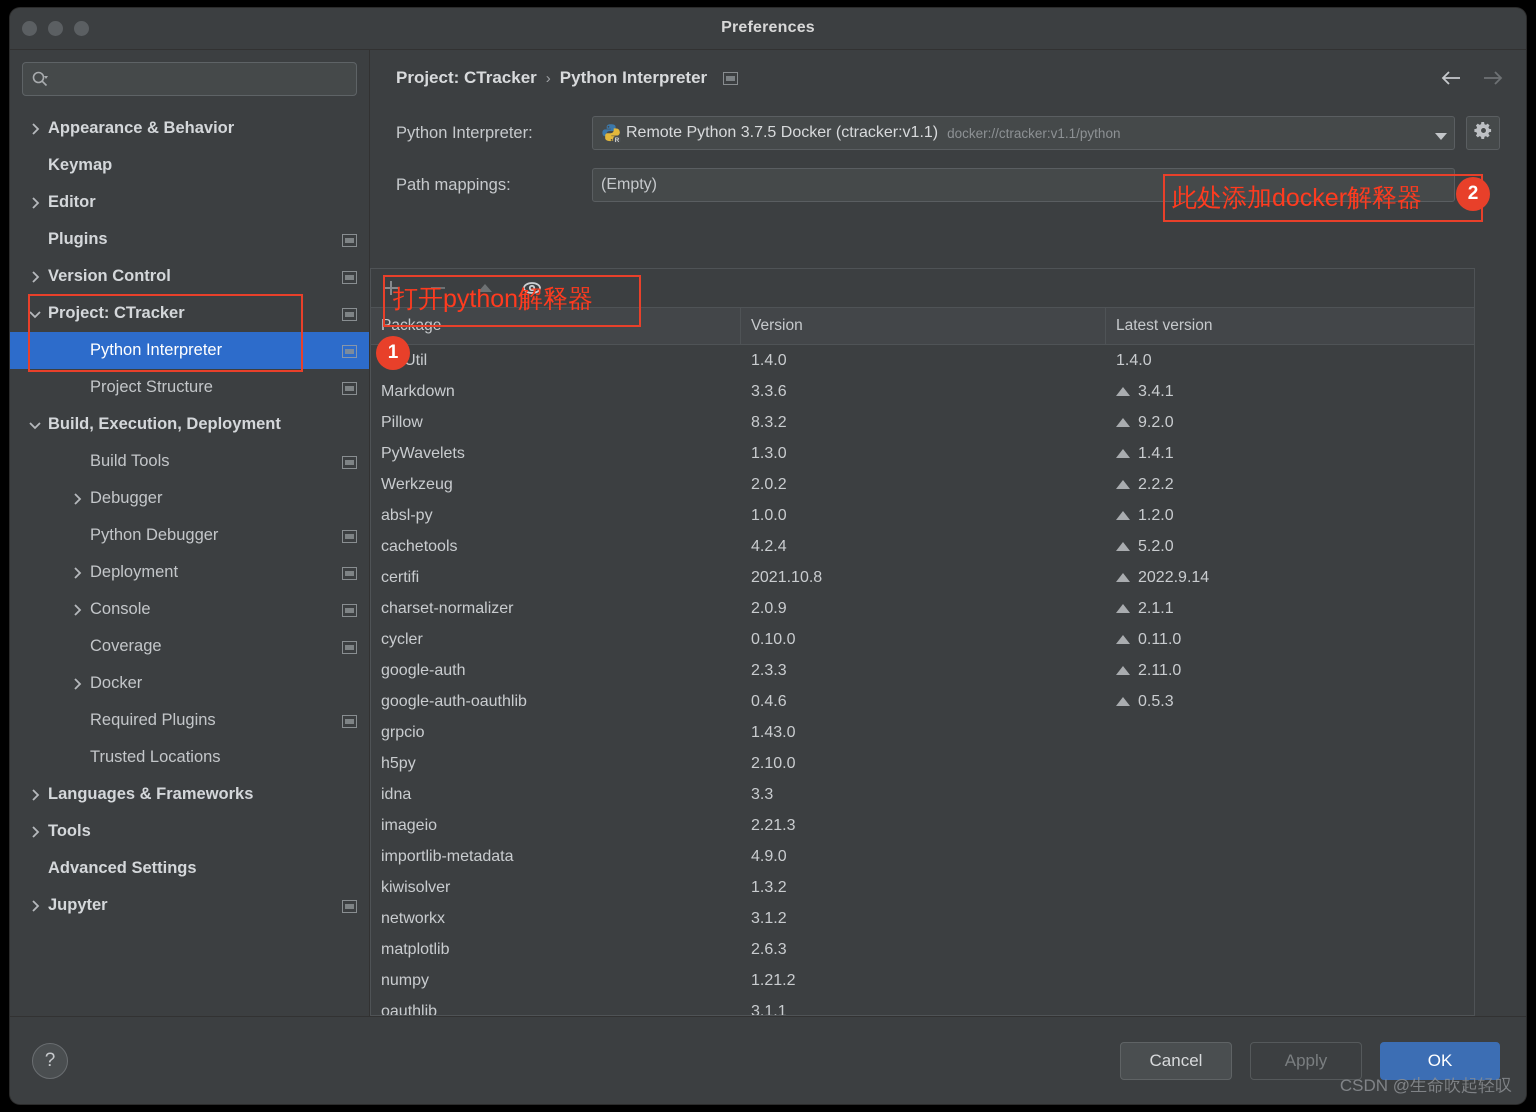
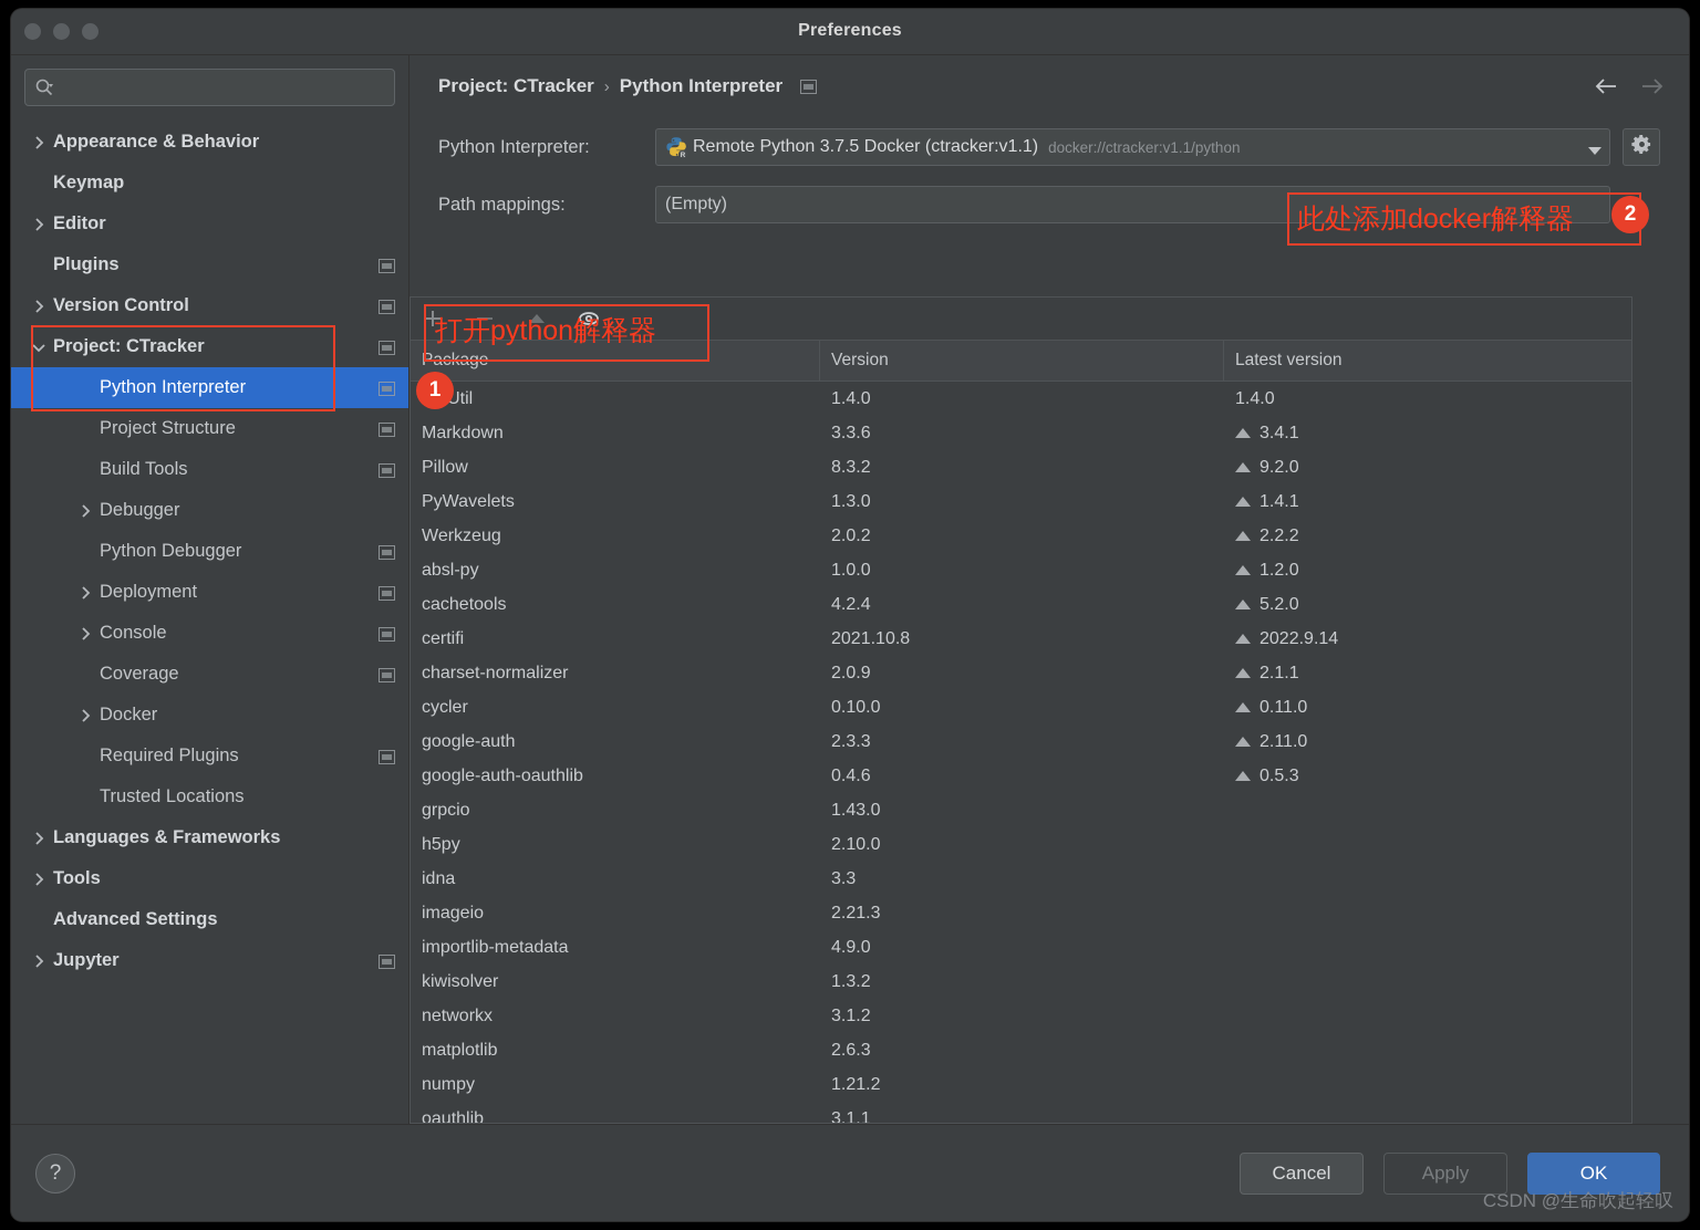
  Preferences
  Appearance & Behavior
  Keymap
  Editor
  Plugins
  Version Control
  Project: CTracker
  Python Interpreter
  Project Structure
- Build, Execution, Deployment
  Build Tools
  Debugger
  Python Debugger
  Deployment
  Console
  Coverage
  Docker
  Required Plugins
  Trusted Locations
  Languages & Frameworks
  Tools
  Advanced Settings
  Jupyter
  Project: CTracker
  ›
  Python Interpreter
  Python Interpreter:
  Remote Python 3.7.5 Docker (ctracker:v1.1)
  docker://ctracker:v1.1/python
  Path mappings:
  (Empty)
  Package
  Version
  Latest version
  1.4.0
  1.4.0
  Markdown
  3.3.6
  3.4.1
  Pillow
  8.3.2
  9.2.0
  PyWavelets
  1.3.0
  1.4.1
  Werkzeug
  2.0.2
  2.2.2
  absl-py
  1.0.0
  1.2.0
  cachetools
  4.2.4
  5.2.0
  certifi
  2021.10.8
  2022.9.14
  charset-normalizer
  2.0.9
  2.1.1
  cycler
  0.10.0
  0.11.0
  google-auth
  2.3.3
  2.11.0
  google-auth-oauthlib
  0.4.6
  0.5.3
  grpcio
  1.43.0
  h5py
  2.10.0
  idna
  3.3
  imageio
  2.21.3
  importlib-metadata
  4.9.0
  kiwisolver
  1.3.2
  networkx
  3.1.2
  matplotlib
  2.6.3
  numpy
  1.21.2
  oauthlib
  3.1.1
  ?
  Cancel
  Apply
  OK
  CSDN @生命吹起轻叹
  1
  打开python解释器
  此处添加docker解释器
  2
